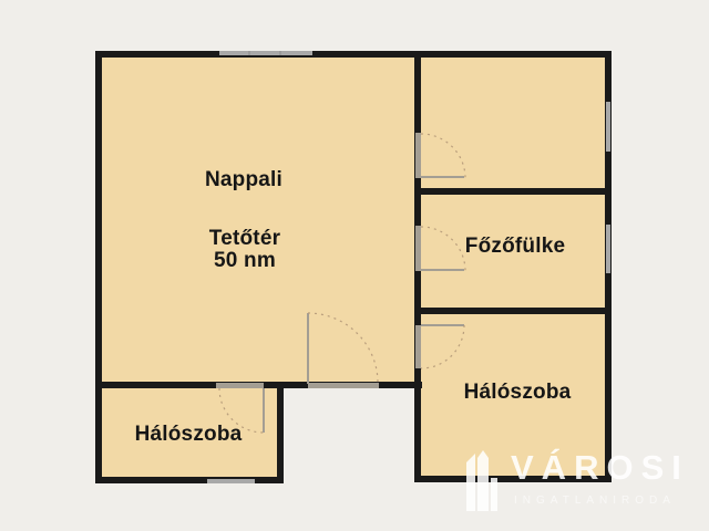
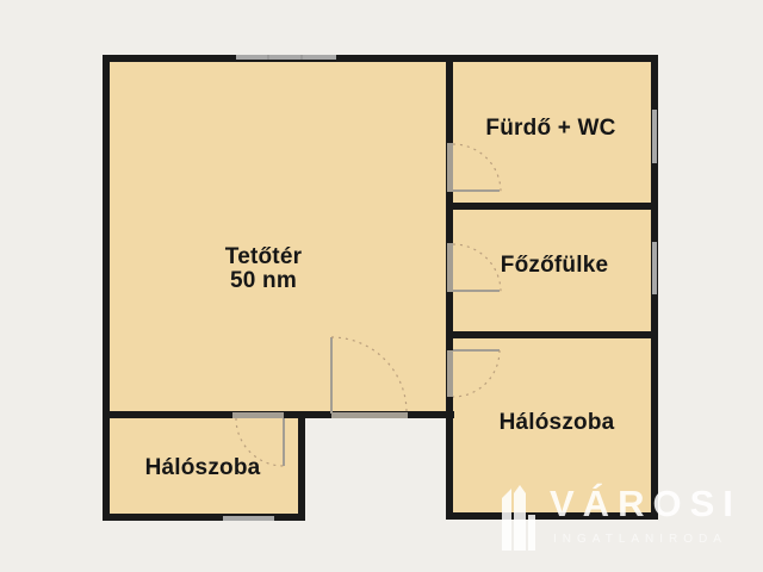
- Nappali
  Tetőtér
  50 nm
+ Fürdő + WC
  Főzőfülke
  Hálószoba
  Hálószoba
  VÁROSI
